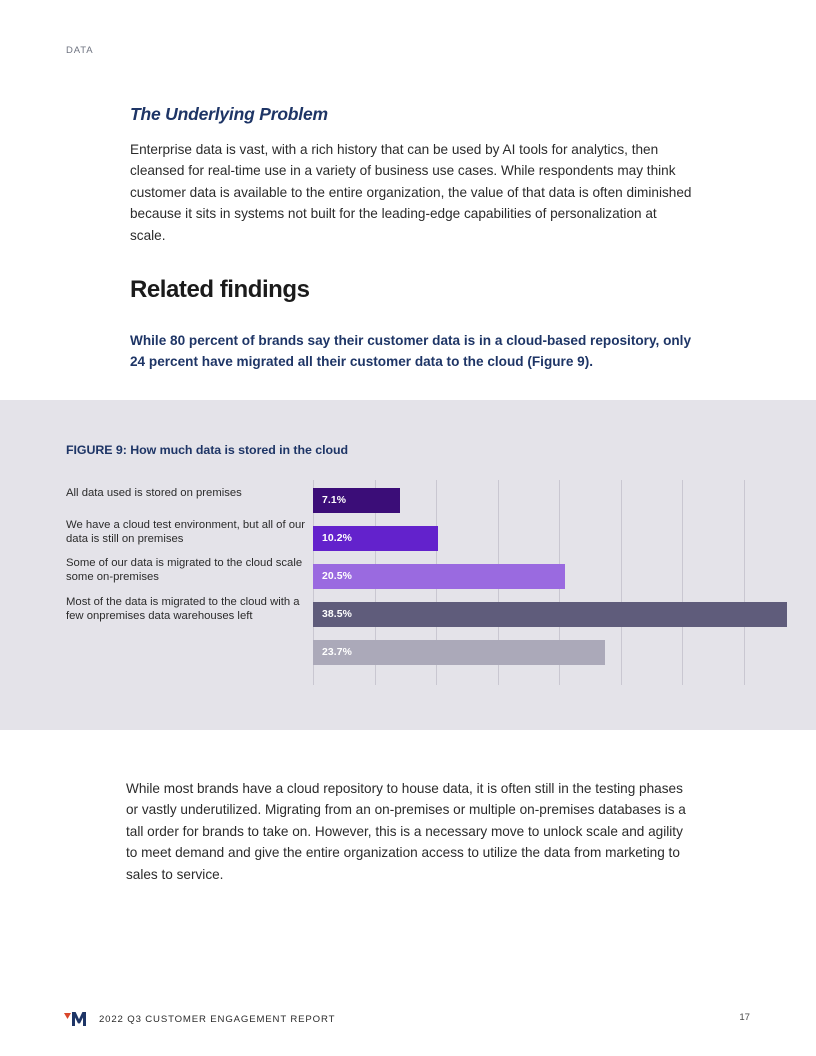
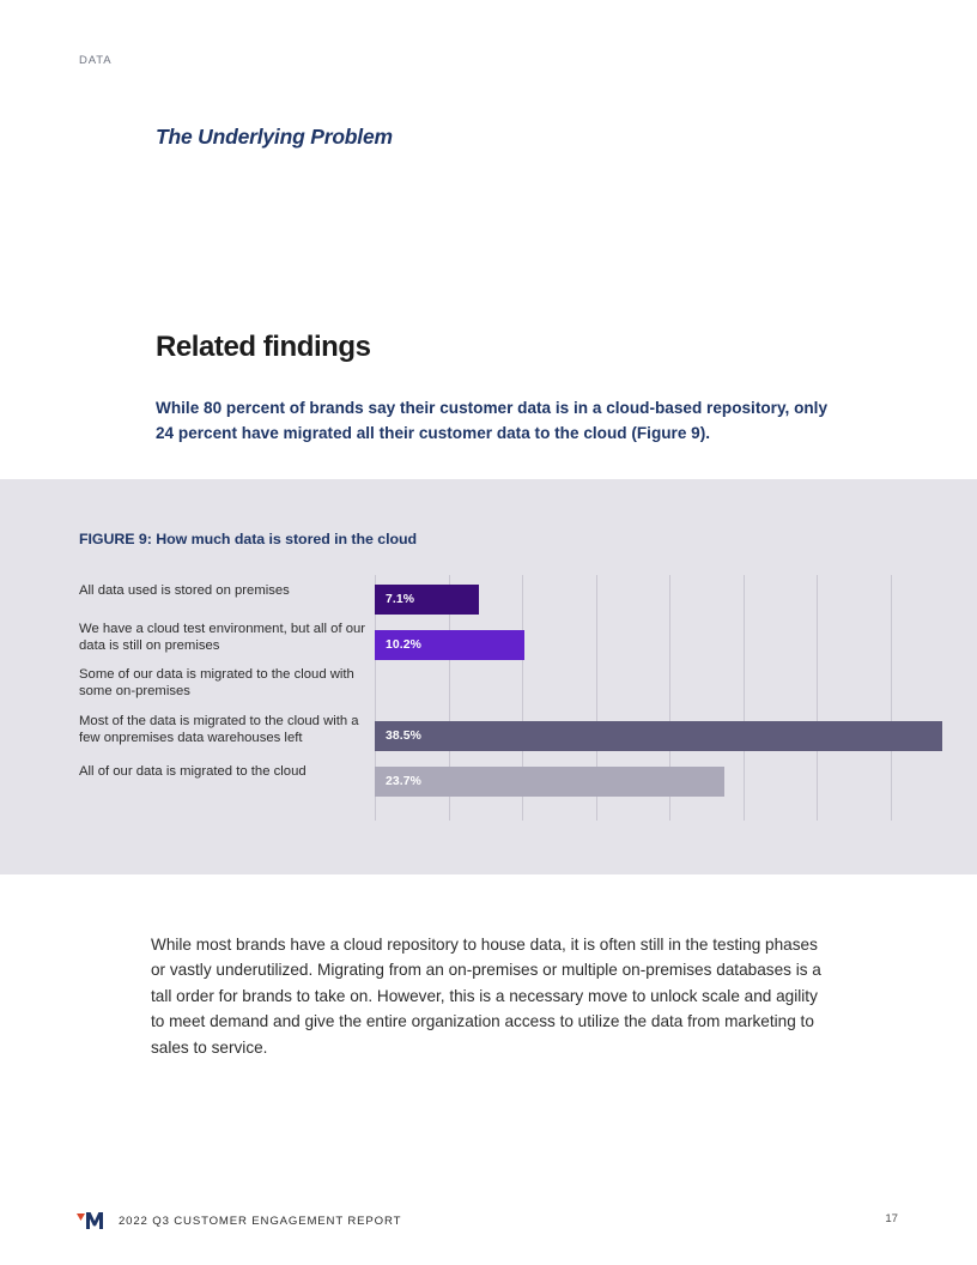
  DATA
  The Underlying Problem
- Enterprise data is vast, with a rich history that can be used by AI tools for analytics, then cleansed for real-time use in a variety of business use cases. While respondents may think customer data is available to the entire organization, the value of that data is often diminished because it sits in systems not built for the leading-edge capabilities of personalization at scale.
  Related findings
  While 80 percent of brands say their customer data is in a cloud-based repository, only 24 percent have migrated all their customer data to the cloud (Figure 9).
  FIGURE 9: How much data is stored in the cloud
  All data used is stored on premises
  We have a cloud test environment, but all of our data is still on premises
- Some of our data is migrated to the cloud scale some on-premises
+ Some of our data is migrated to the cloud with some on-premises
  Most of the data is migrated to the cloud with a few onpremises data warehouses left
+ All of our data is migrated to the cloud
  7.1%
  10.2%
- 20.5%
  38.5%
  23.7%
  While most brands have a cloud repository to house data, it is often still in the testing phases or vastly underutilized. Migrating from an on-premises or multiple on-premises databases is a tall order for brands to take on. However, this is a necessary move to unlock scale and agility to meet demand and give the entire organization access to utilize the data from marketing to sales to service.
  2022 Q3 CUSTOMER ENGAGEMENT REPORT
  17
